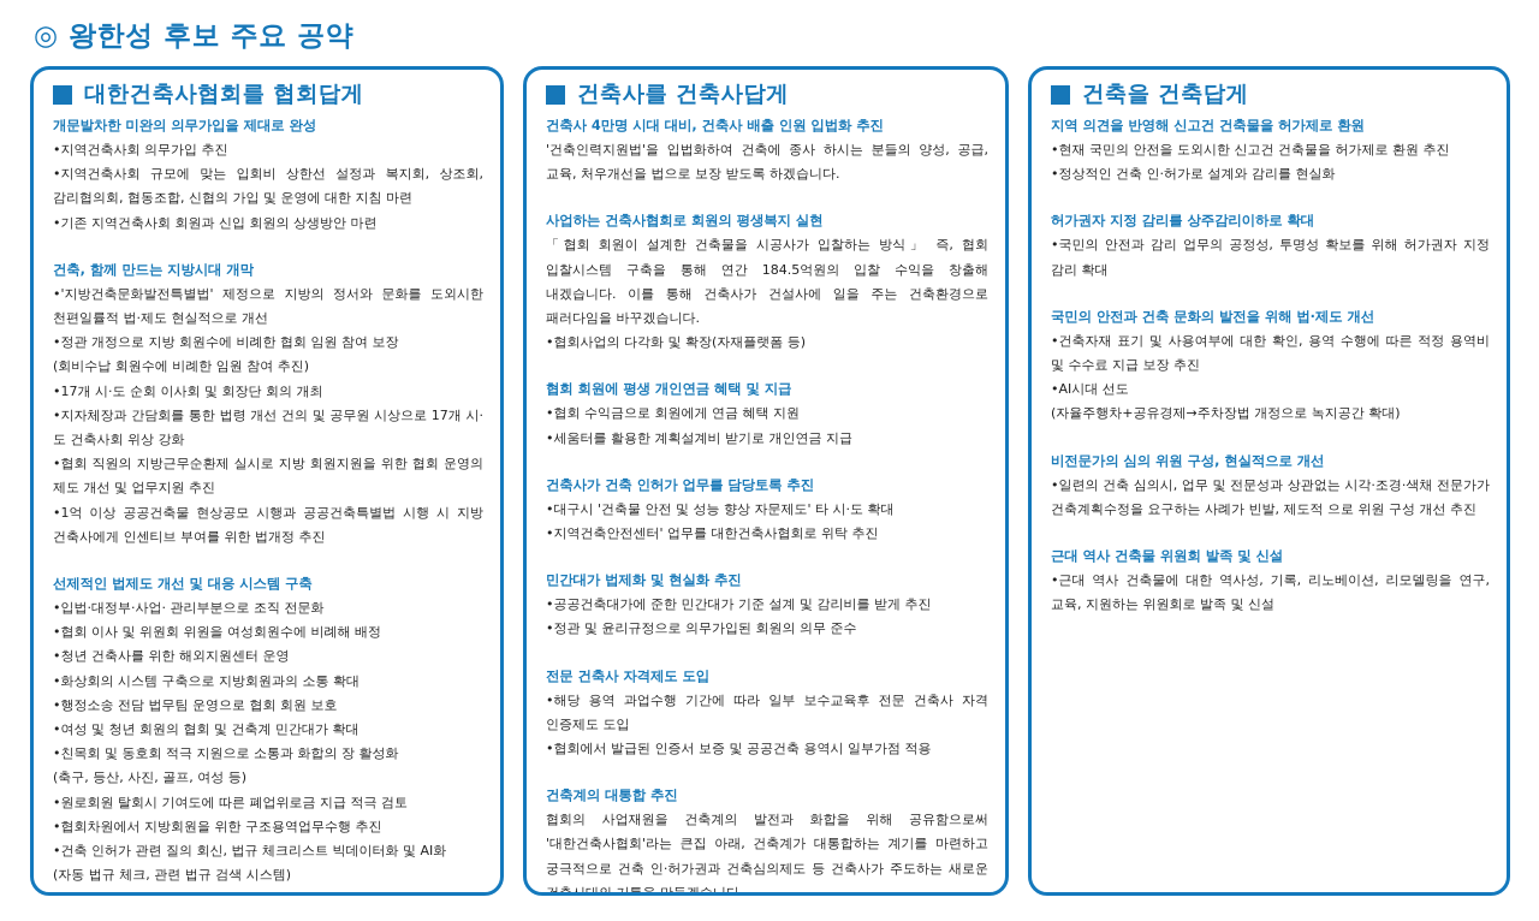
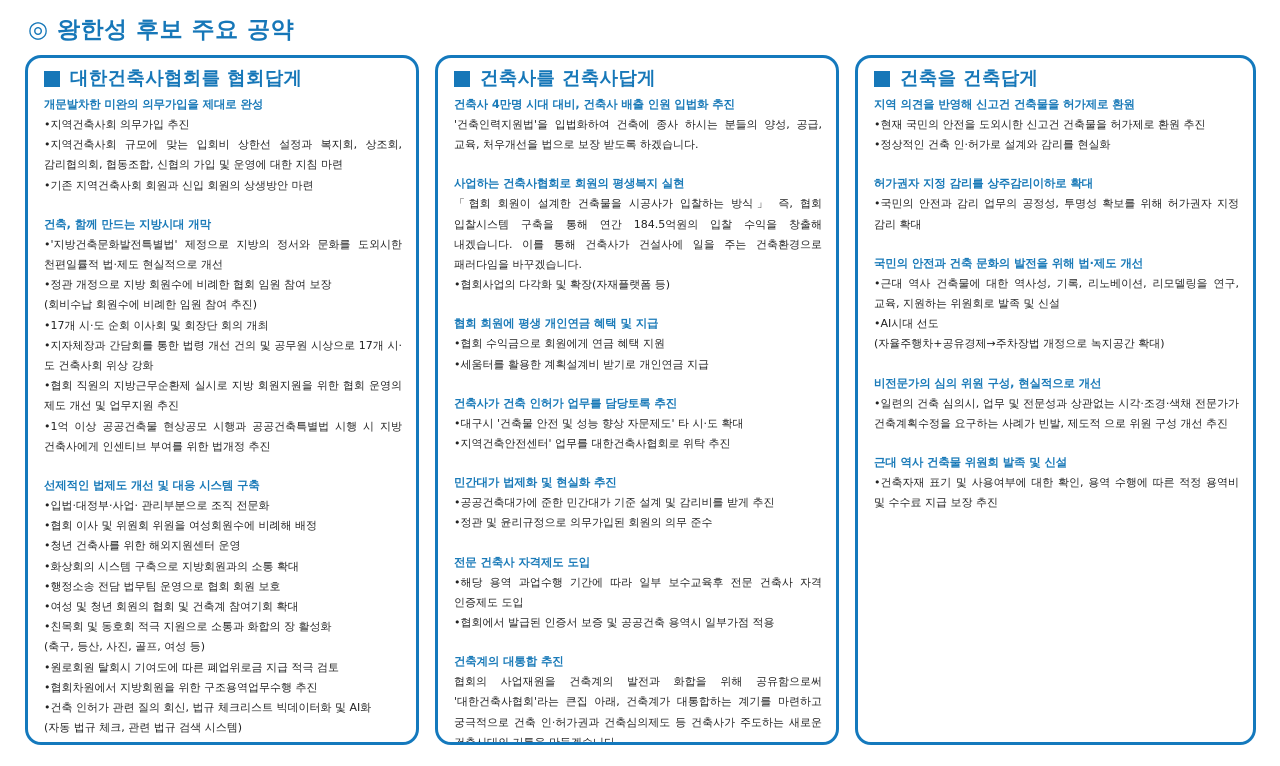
  ◎ 왕한성 후보 주요 공약
  대한건축사협회를 협회답게
  개문발차한 미완의 의무가입을 제대로 완성
  •지역건축사회 의무가입 추진
  •지역건축사회 규모에 맞는 입회비 상한선 설정과 복지회, 상조회, 감리협의회, 협동조합, 신협의 가입 및 운영에 대한 지침 마련
  •기존 지역건축사회 회원과 신입 회원의 상생방안 마련
  건축, 함께 만드는 지방시대 개막
  •'지방건축문화발전특별법' 제정으로 지방의 정서와 문화를 도외시한 천편일률적 법·제도 현실적으로 개선
  •정관 개정으로 지방 회원수에 비례한 협회 임원 참여 보장
  (회비수납 회원수에 비례한 임원 참여 추진)
  •17개 시·도 순회 이사회 및 회장단 회의 개최
  •지자체장과 간담회를 통한 법령 개선 건의 및 공무원 시상으로 17개 시·도 건축사회 위상 강화
  •협회 직원의 지방근무순환제 실시로 지방 회원지원을 위한 협회 운영의 제도 개선 및 업무지원 추진
  •1억 이상 공공건축물 현상공모 시행과 공공건축특별법 시행 시 지방 건축사에게 인센티브 부여를 위한 법개정 추진
  선제적인 법제도 개선 및 대응 시스템 구축
  •입법·대정부·사업· 관리부분으로 조직 전문화
  •협회 이사 및 위원회 위원을 여성회원수에 비례해 배정
  •청년 건축사를 위한 해외지원센터 운영
  •화상회의 시스템 구축으로 지방회원과의 소통 확대
  •행정소송 전담 법무팀 운영으로 협회 회원 보호
- •여성 및 청년 회원의 협회 및 건축계 민간대가 확대
+ •여성 및 청년 회원의 협회 및 건축계 참여기회 확대
  •친목회 및 동호회 적극 지원으로 소통과 화합의 장 활성화
  (축구, 등산, 사진, 골프, 여성 등)
  •원로회원 탈회시 기여도에 따른 폐업위로금 지급 적극 검토
  •협회차원에서 지방회원을 위한 구조용역업무수행 추진
  •건축 인허가 관련 질의 회신, 법규 체크리스트 빅데이터화 및 AI화
  (자동 법규 체크, 관련 법규 검색 시스템)
  건축사를 건축사답게
  건축사 4만명 시대 대비, 건축사 배출 인원 입법화 추진
  '건축인력지원법'을 입법화하여 건축에 종사 하시는 분들의 양성, 공급, 교육, 처우개선을 법으로 보장 받도록 하겠습니다.
  사업하는 건축사협회로 회원의 평생복지 실현
  「협회 회원이 설계한 건축물을 시공사가 입찰하는 방식」 즉, 협회 입찰시스템 구축을 통해 연간 184.5억원의 입찰 수익을 창출해 내겠습니다. 이를 통해 건축사가 건설사에 일을 주는 건축환경으로 패러다임을 바꾸겠습니다.
  •협회사업의 다각화 및 확장(자재플랫폼 등)
  협회 회원에 평생 개인연금 혜택 및 지급
  •협회 수익금으로 회원에게 연금 혜택 지원
  •세움터를 활용한 계획설계비 받기로 개인연금 지급
  건축사가 건축 인허가 업무를 담당토록 추진
  •대구시 '건축물 안전 및 성능 향상 자문제도' 타 시·도 확대
  •지역건축안전센터' 업무를 대한건축사협회로 위탁 추진
  민간대가 법제화 및 현실화 추진
  •공공건축대가에 준한 민간대가 기준 설계 및 감리비를 받게 추진
  •정관 및 윤리규정으로 의무가입된 회원의 의무 준수
  전문 건축사 자격제도 도입
  •해당 용역 과업수행 기간에 따라 일부 보수교육후 전문 건축사 자격 인증제도 도입
  •협회에서 발급된 인증서 보증 및 공공건축 용역시 일부가점 적용
  건축계의 대통합 추진
  협회의 사업재원을 건축계의 발전과 화합을 위해 공유함으로써 '대한건축사협회'라는 큰집 아래, 건축계가 대통합하는 계기를 마련하고 궁극적으로 건축 인·허가권과 건축심의제도 등 건축사가 주도하는 새로운
  건축을 건축답게
  지역 의견을 반영해 신고건 건축물을 허가제로 환원
  •현재 국민의 안전을 도외시한 신고건 건축물을 허가제로 환원 추진
  •정상적인 건축 인·허가로 설계와 감리를 현실화
  허가권자 지정 감리를 상주감리이하로 확대
  •국민의 안전과 감리 업무의 공정성, 투명성 확보를 위해 허가권자 지정 감리 확대
  국민의 안전과 건축 문화의 발전을 위해 법·제도 개선
- •건축자재 표기 및 사용여부에 대한 확인, 용역 수행에 따른 적정 용역비 및 수수료 지급 보장 추진
+ •근대 역사 건축물에 대한 역사성, 기록, 리노베이션, 리모델링을 연구, 교육, 지원하는 위원회로 발족 및 신설
  •AI시대 선도
  (자율주행차+공유경제→주차장법 개정으로 녹지공간 확대)
  비전문가의 심의 위원 구성, 현실적으로 개선
  •일련의 건축 심의시, 업무 및 전문성과 상관없는 시각·조경·색채 전문가가 건축계획수정을 요구하는 사례가 빈발, 제도적 으로 위원 구성 개선 추진
  근대 역사 건축물 위원회 발족 및 신설
- •근대 역사 건축물에 대한 역사성, 기록, 리노베이션, 리모델링을 연구, 교육, 지원하는 위원회로 발족 및 신설
+ •건축자재 표기 및 사용여부에 대한 확인, 용역 수행에 따른 적정 용역비 및 수수료 지급 보장 추진
